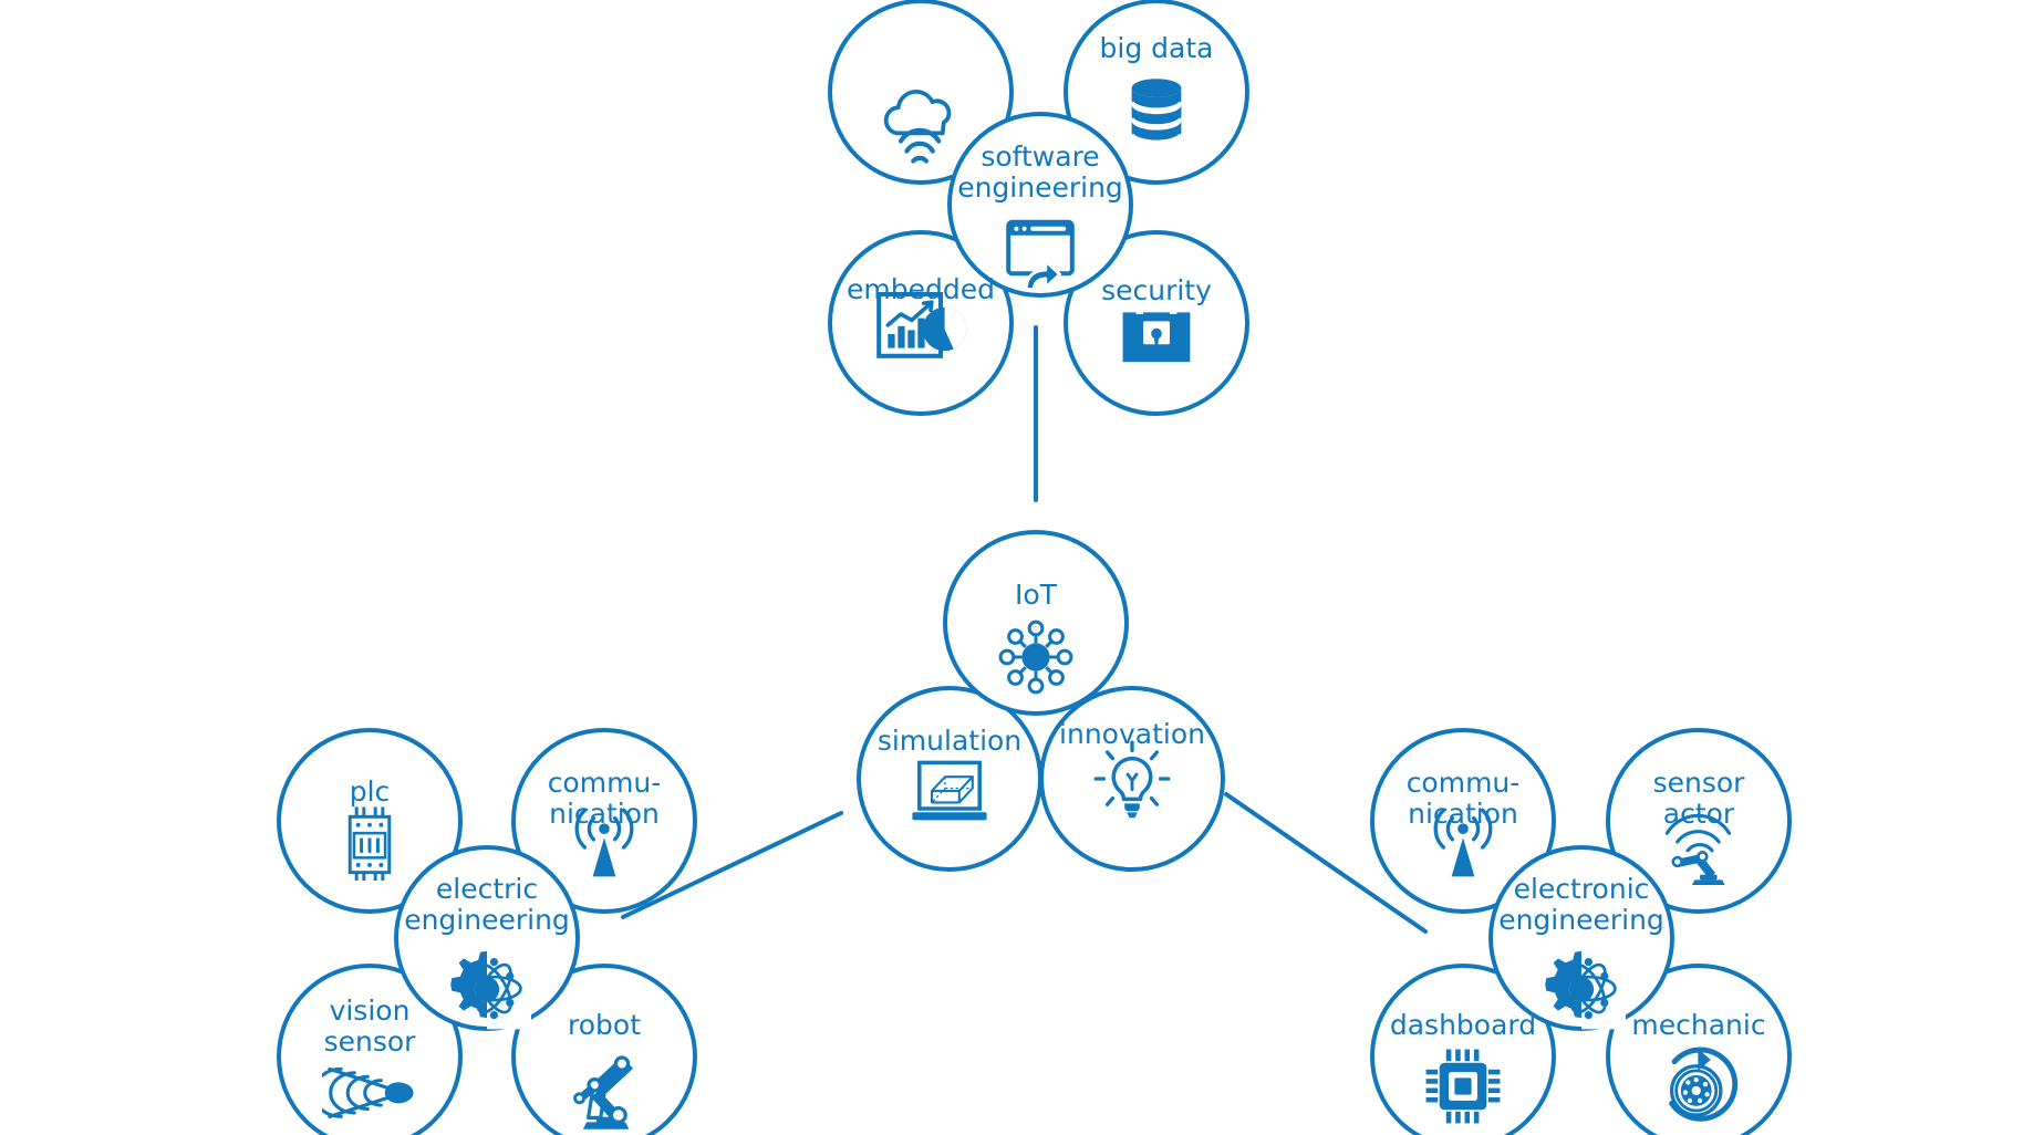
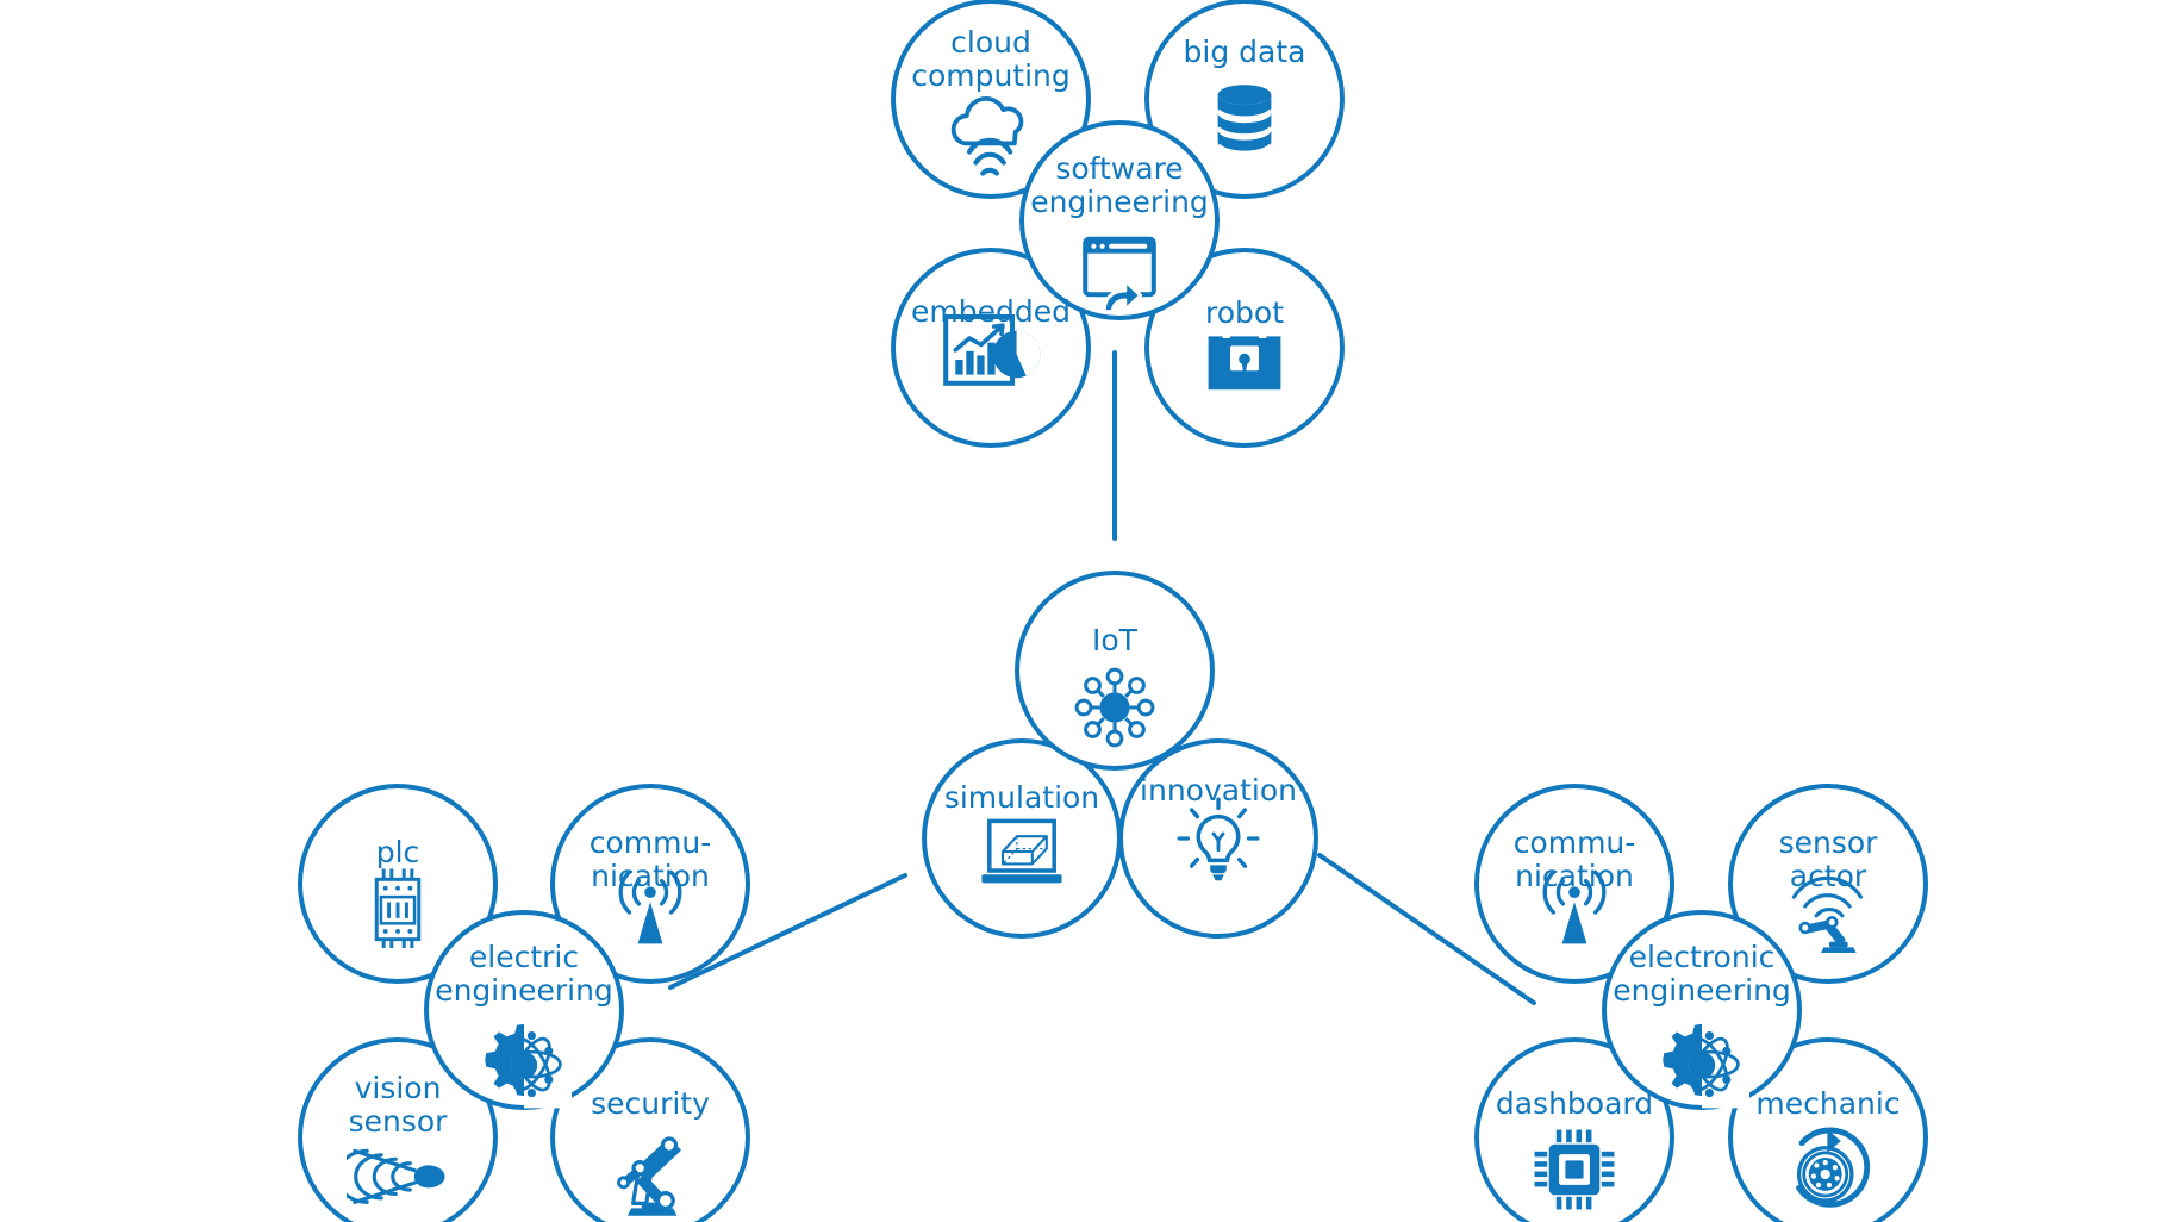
+ cloud
+ computing
  big data
  embedded
- security
+ robot
  software
  engineering
  IoT
  simulation
  innovation
  plc
  commu-
  nication
  vision
  sensor
- robot
+ security
  electric
  engineering
  commu-
  nication
  sensor
  actor
  dashboard
  mechanic
  electronic
  engineering
